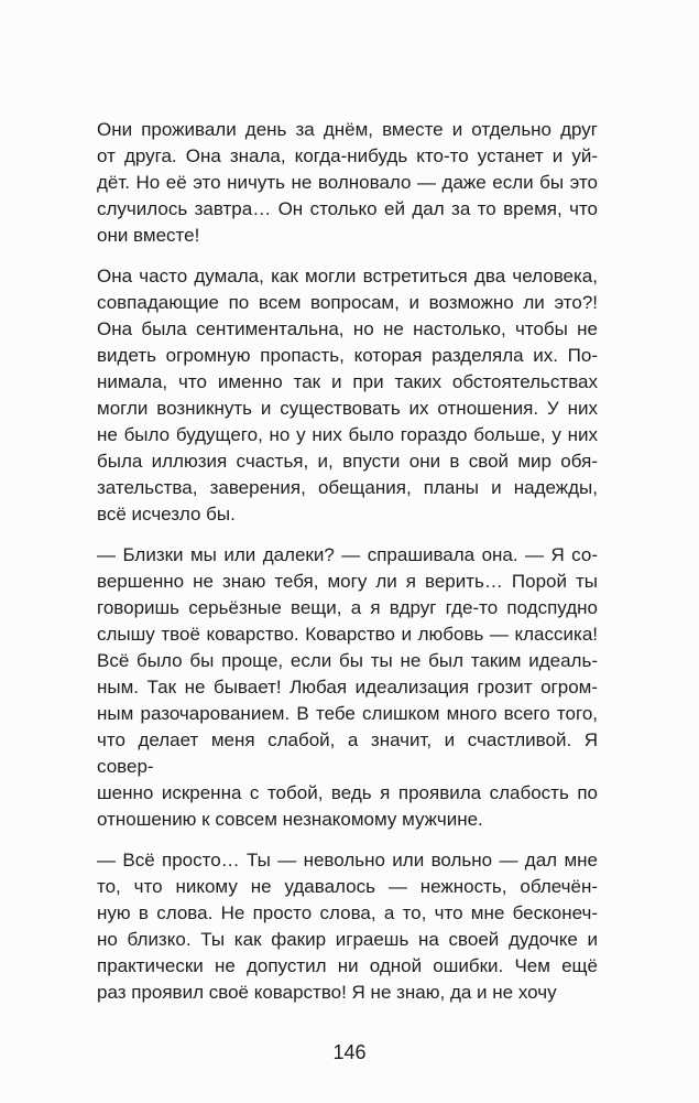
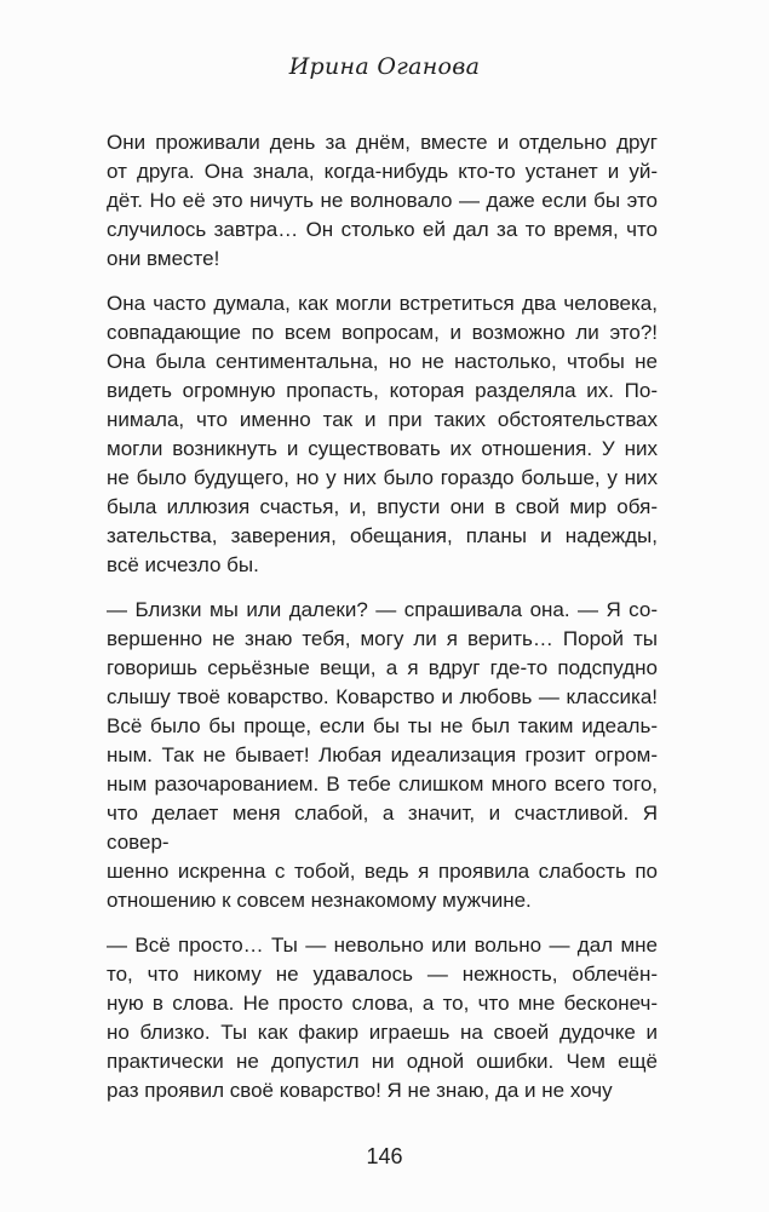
+ Ирина Оганова
  Они проживали день за днём, вместе и отдельно друг
  от друга. Она знала, когда-нибудь кто-то устанет и уй-
  дёт. Но её это ничуть не волновало — даже если бы это
  случилось завтра… Он столько ей дал за то время, что
  они вместе!
  Она часто думала, как могли встретиться два человека,
  совпадающие по всем вопросам, и возможно ли это?!
  Она была сентиментальна, но не настолько, чтобы не
  видеть огромную пропасть, которая разделяла их. По-
  нимала, что именно так и при таких обстоятельствах
  могли возникнуть и существовать их отношения. У них
  не было будущего, но у них было гораздо больше, у них
  была иллюзия счастья, и, впусти они в свой мир обя-
  зательства, заверения, обещания, планы и надежды,
  всё исчезло бы.
  — Близки мы или далеки? — спрашивала она. — Я со-
  вершенно не знаю тебя, могу ли я верить… Порой ты
  говоришь серьёзные вещи, а я вдруг где-то подспудно
  слышу твоё коварство. Коварство и любовь — классика!
  Всё было бы проще, если бы ты не был таким идеаль-
  ным. Так не бывает! Любая идеализация грозит огром-
  ным разочарованием. В тебе слишком много всего того,
  что делает меня слабой, а значит, и счастливой. Я совер-
  шенно искренна с тобой, ведь я проявила слабость по
  отношению к совсем незнакомому мужчине.
  — Всё просто… Ты — невольно или вольно — дал мне
  то, что никому не удавалось — нежность, облечён-
  ную в слова. Не просто слова, а то, что мне бесконеч-
  но близко. Ты как факир играешь на своей дудочке и
  практически не допустил ни одной ошибки. Чем ещё
  раз проявил своё коварство! Я не знаю, да и не хочу
  146
